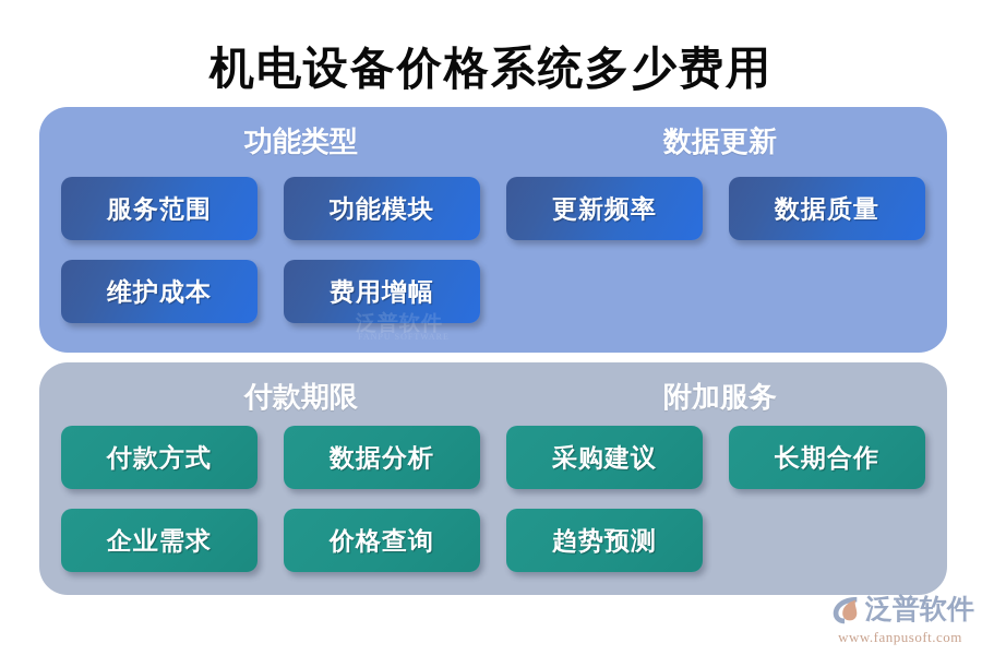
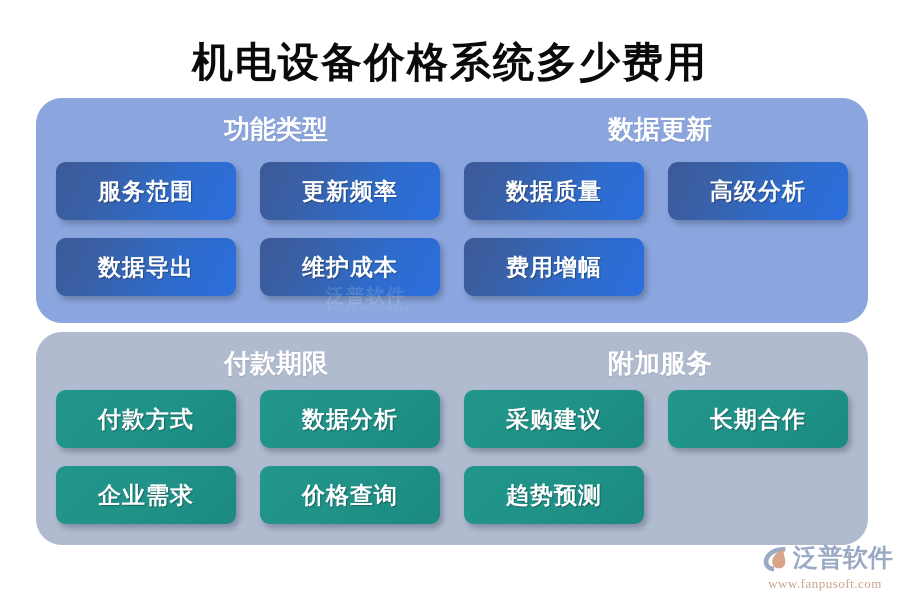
  机电设备价格系统多少费用
  功能类型
  数据更新
  服务范围
- 功能模块
  更新频率
  数据质量
+ 高级分析
+ 数据导出
  维护成本
  费用增幅
  泛普软件
  付款期限
  附加服务
  付款方式
  数据分析
  采购建议
  长期合作
  企业需求
  价格查询
  趋势预测
  泛普软件
  www.fanpusoft.com
